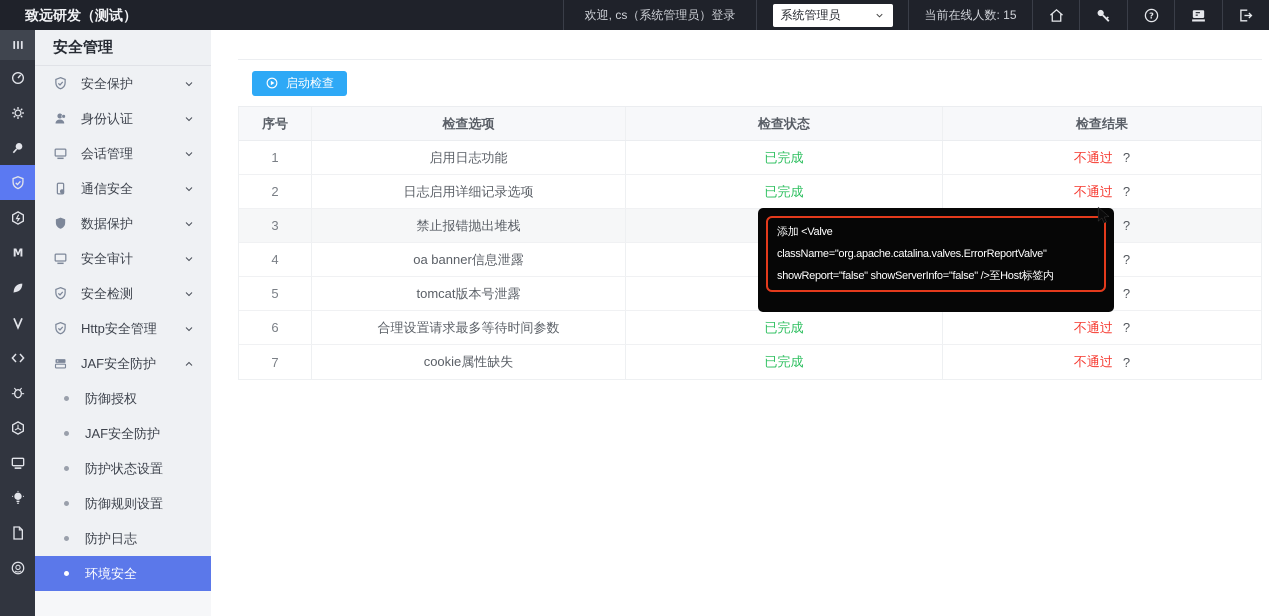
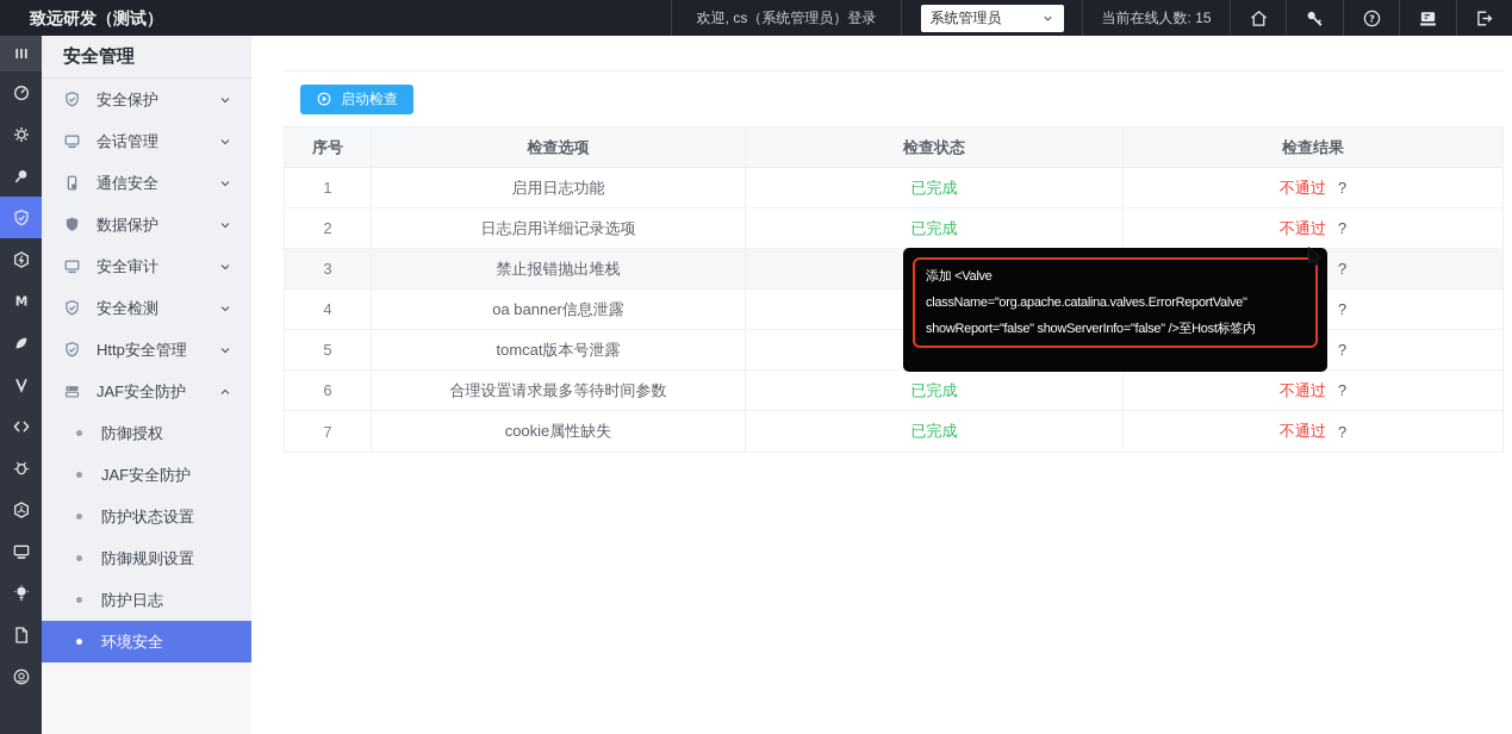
  致远研发（测试）
  欢迎, cs（系统管理员）登录
  系统管理员
  当前在线人数: 15
  安全管理
  安全保护
- 身份认证
  会话管理
  通信安全
  数据保护
  安全审计
  安全检测
  Http安全管理
  JAF安全防护
  防御授权
  JAF安全防护
  防护状态设置
  防御规则设置
  防护日志
  环境安全
  启动检查
  序号
  检查选项
  检查状态
  检查结果
  1
  启用日志功能
  已完成
  不通过
  ?
  2
  日志启用详细记录选项
  已完成
  不通过
  ?
  3
  禁止报错抛出堆栈
  ?
  4
  oa banner信息泄露
  ?
  5
  tomcat版本号泄露
  ?
  6
  合理设置请求最多等待时间参数
  已完成
  不通过
  ?
  7
  cookie属性缺失
  已完成
  不通过
  ?
  添加 <Valve
  className="org.apache.catalina.valves.ErrorReportValve"
  showReport="false" showServerInfo="false" />至Host标签内
